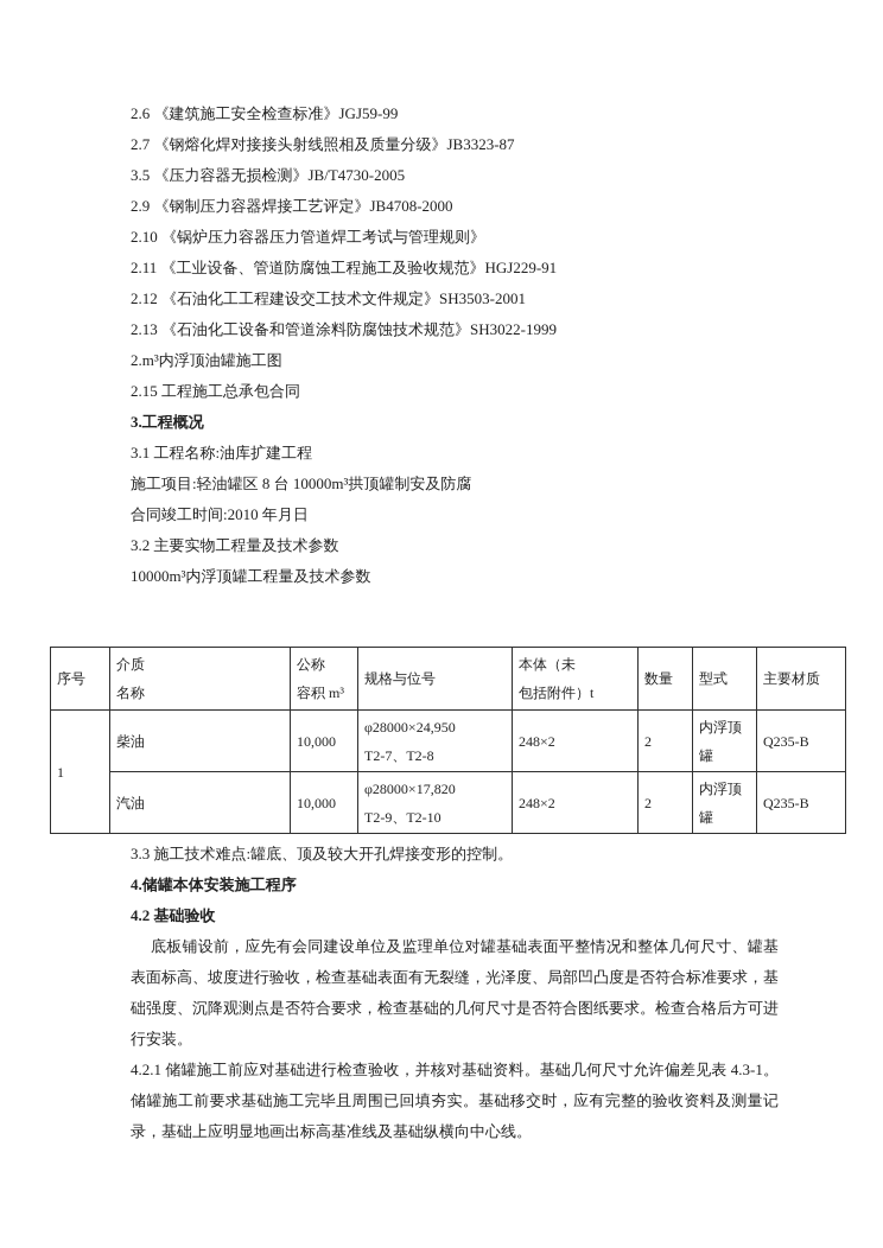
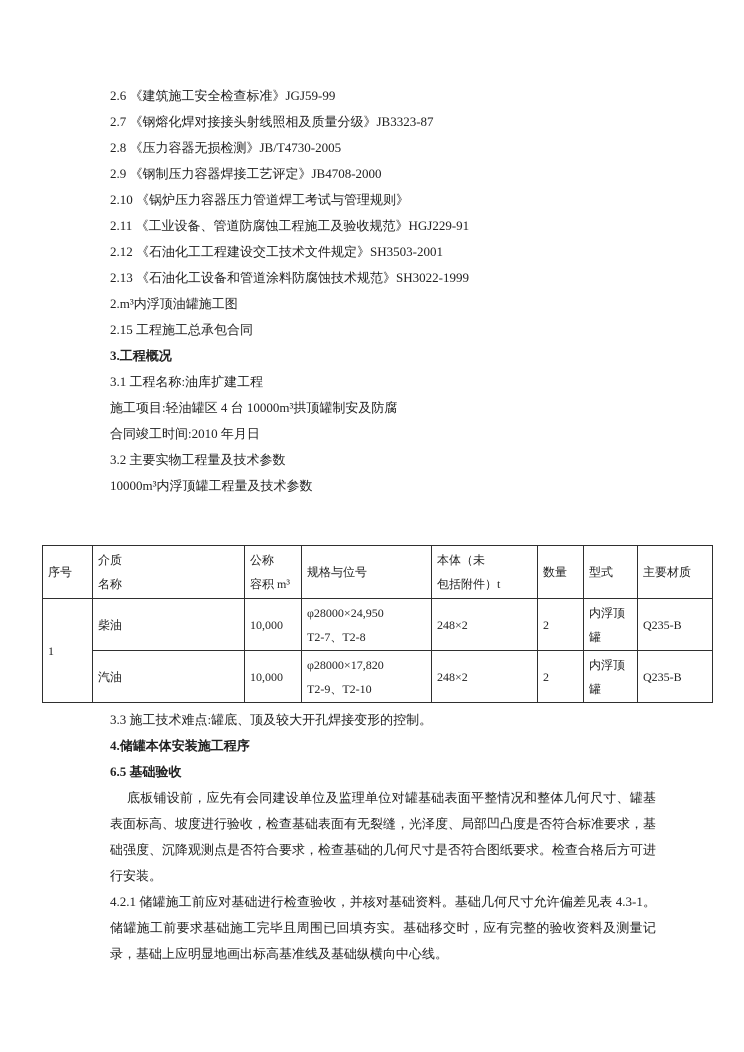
  2.6 《建筑施工安全检查标准》JGJ59-99
  2.7 《钢熔化焊对接接头射线照相及质量分级》JB3323-87
- 3.5 《压力容器无损检测》JB/T4730-2005
+ 2.8 《压力容器无损检测》JB/T4730-2005
  2.9 《钢制压力容器焊接工艺评定》JB4708-2000
  2.10 《锅炉压力容器压力管道焊工考试与管理规则》
  2.11 《工业设备、管道防腐蚀工程施工及验收规范》HGJ229-91
  2.12 《石油化工工程建设交工技术文件规定》SH3503-2001
  2.13 《石油化工设备和管道涂料防腐蚀技术规范》SH3022-1999
  2.m³内浮顶油罐施工图
  2.15 工程施工总承包合同
  3.工程概况
  3.1 工程名称:油库扩建工程
- 施工项目:轻油罐区 8 台 10000m³拱顶罐制安及防腐
+ 施工项目:轻油罐区 4 台 10000m³拱顶罐制安及防腐
  合同竣工时间:2010 年月日
  3.2 主要实物工程量及技术参数
  10000m³内浮顶罐工程量及技术参数
  序号	介质 名称	公称 容积 m³	规格与位号	本体（未 包括附件）t	数量	型式	主要材质
  1	柴油	10,000	φ28000×24,950 T2-7、T2-8	248×2	2	内浮顶罐	Q235-B
  汽油	10,000	φ28000×17,820 T2-9、T2-10	248×2	2	内浮顶罐	Q235-B
  3.3 施工技术难点:罐底、顶及较大开孔焊接变形的控制。
  4.储罐本体安装施工程序
- 4.2 基础验收
+ 6.5 基础验收
  底板铺设前，应先有会同建设单位及监理单位对罐基础表面平整情况和整体几何尺寸、罐基表面标高、坡度进行验收，检查基础表面有无裂缝，光泽度、局部凹凸度是否符合标准要求，基础强度、沉降观测点是否符合要求，检查基础的几何尺寸是否符合图纸要求。检查合格后方可进行安装。
  4.2.1 储罐施工前应对基础进行检查验收，并核对基础资料。基础几何尺寸允许偏差见表 4.3-1。储罐施工前要求基础施工完毕且周围已回填夯实。基础移交时，应有完整的验收资料及测量记录，基础上应明显地画出标高基准线及基础纵横向中心线。
